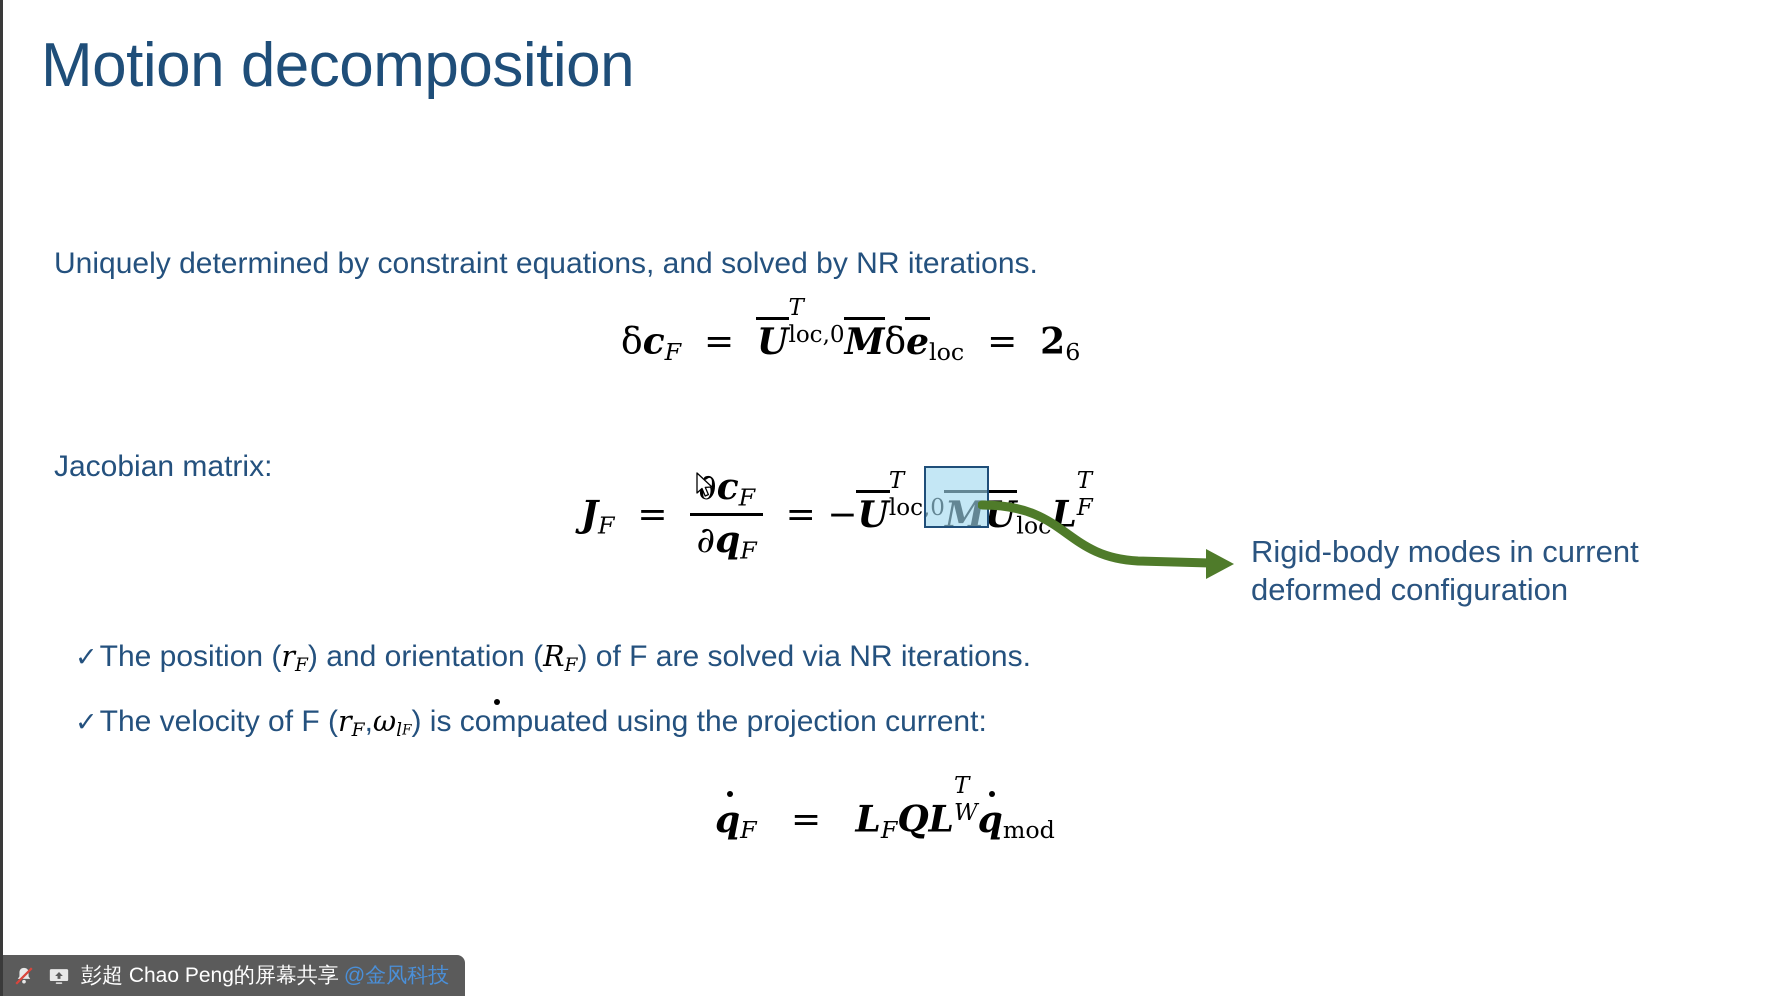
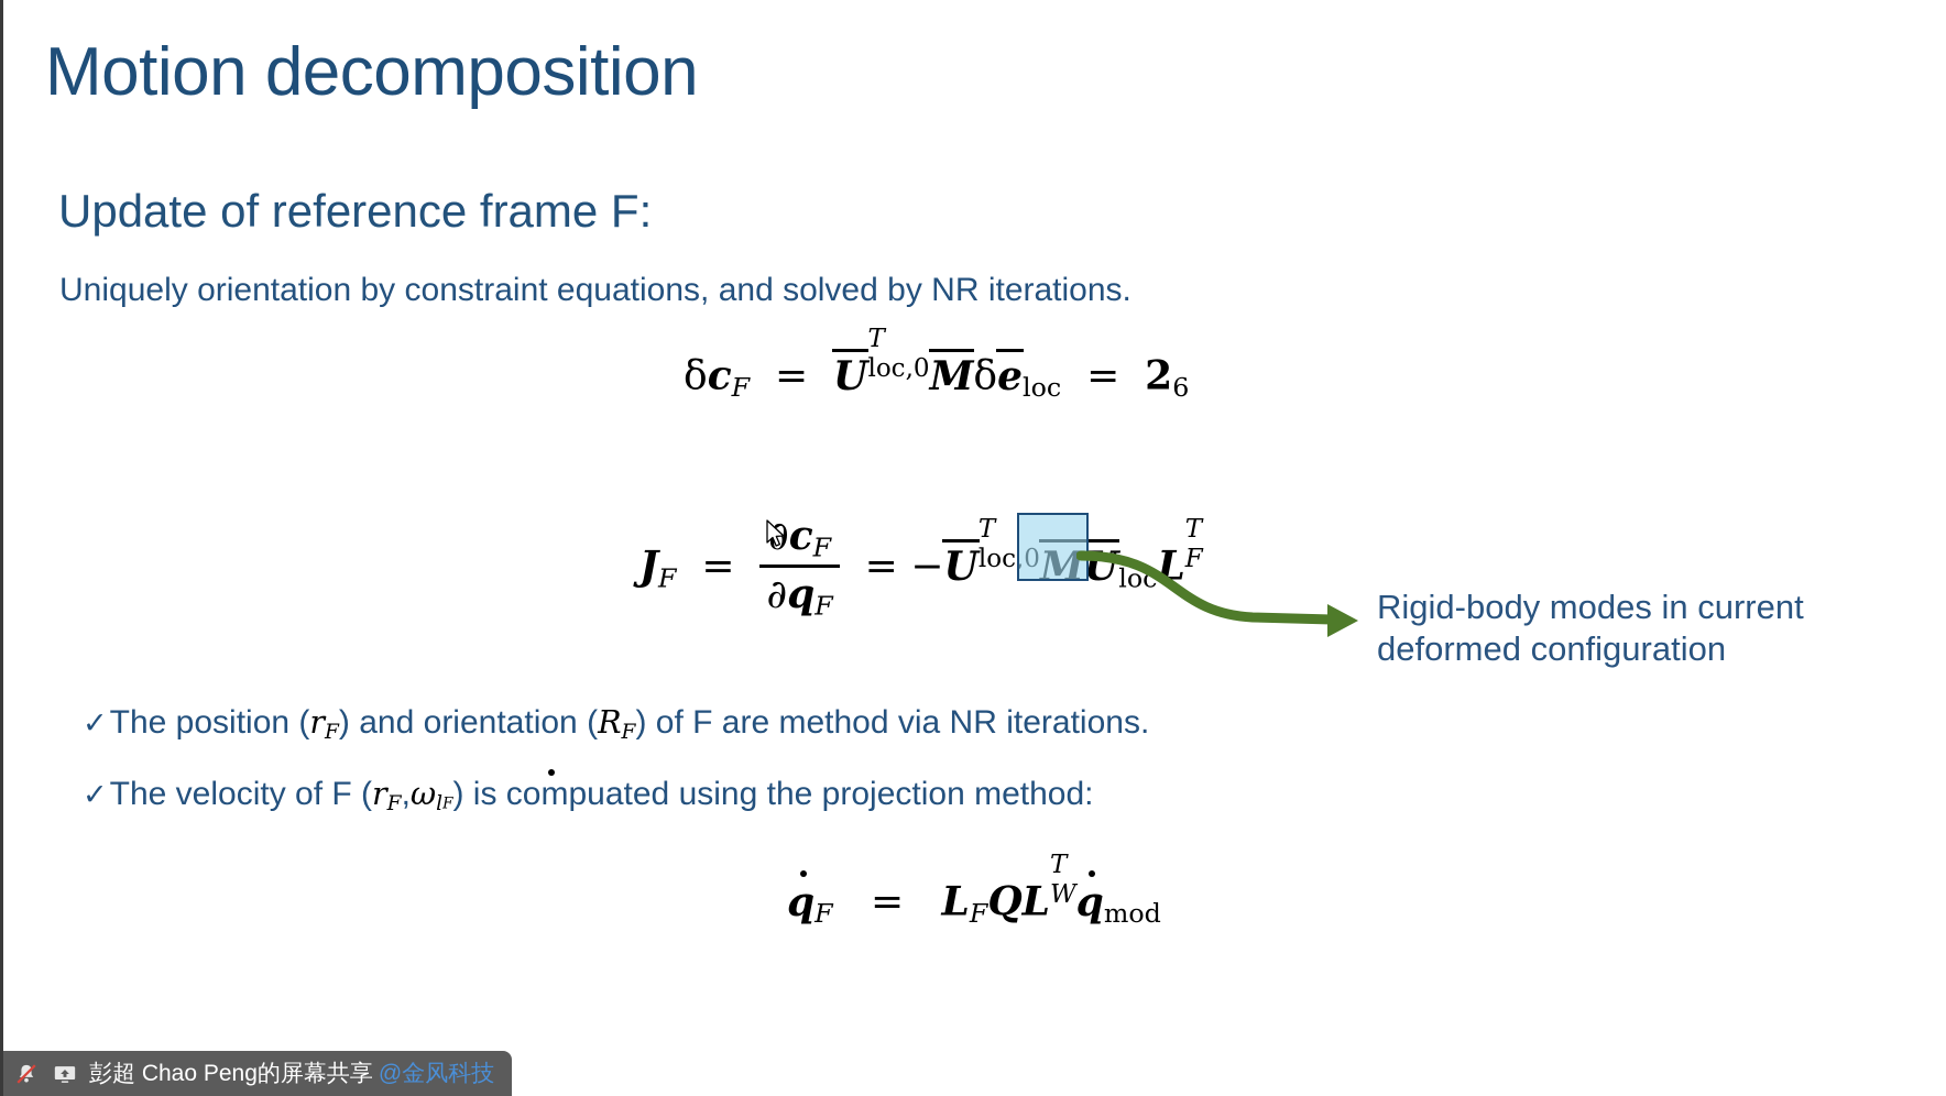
  Motion decomposition
+ Update of reference frame F:
- Uniquely determined by constraint equations, and solved by NR iterations.
+ Uniquely orientation by constraint equations, and solved by NR iterations.
  δcF = U
  T
  loc,0
  Mδeloc = 26
- Jacobian matrix:
  JF =
  ∂qF
  = −U
  T
  loc,0
  MUlocL
  T
  F
  Rigid-body modes in current
  deformed configuration
- ✓The position (rF) and orientation (RF) of F are solved via NR iterations.
+ ✓The position (rF) and orientation (RF) of F are method via NR iterations.
- ✓The velocity of F (rF,ωlF) is compuated using the projection current:
+ ✓The velocity of F (rF,ωlF) is compuated using the projection method:
  qF = LFQL
  T
  W
  qmod
  彭超 Chao Peng的屏幕共享
  @金风科技
